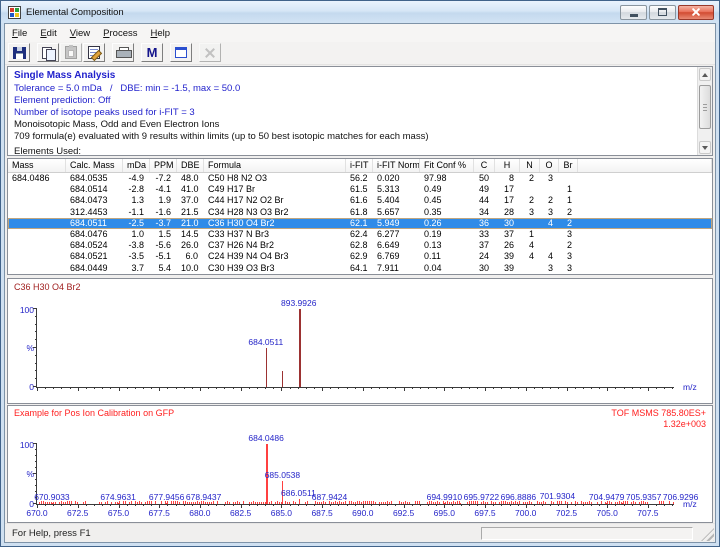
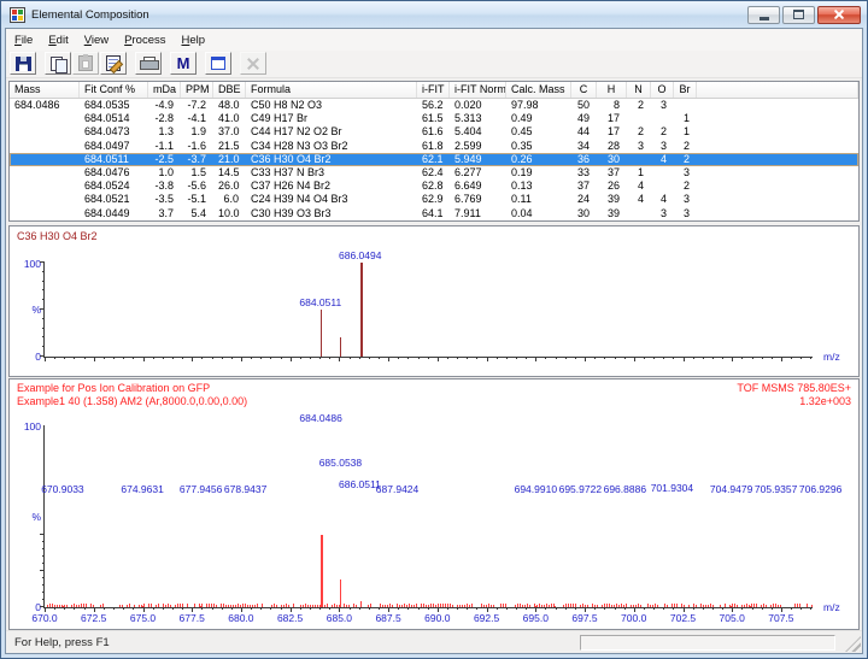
  Elemental Composition
  File
  Edit
  View
  Process
  Help
  M
- Single Mass Analysis
- Tolerance = 5.0 mDa / DBE: min = -1.5, max = 50.0
- Element prediction: Off
- Number of isotope peaks used for i-FIT = 3
- Monoisotopic Mass, Odd and Even Electron Ions
- 709 formula(e) evaluated with 9 results within limits (up to 50 best isotopic matches for each mass)
- Elements Used:
  Mass
- Calc. Mass
+ Fit Conf %
  mDa
  PPM
  DBE
  Formula
  i-FIT
  i-FIT Norm
- Fit Conf %
+ Calc. Mass
  C
  H
  N
  O
  Br
  684.0486
  684.0535
  -4.9
  -7.2
  48.0
  C50 H8 N2 O3
  56.2
  0.020
  97.98
  50
  8
  2
  3
  684.0514
  -2.8
  -4.1
  41.0
  C49 H17 Br
  61.5
  5.313
  0.49
  49
  17
  1
  684.0473
  1.3
  1.9
  37.0
  C44 H17 N2 O2 Br
  61.6
  5.404
  0.45
  44
  17
  2
  2
  1
- 312.4453
+ 684.0497
  -1.1
  -1.6
  21.5
  C34 H28 N3 O3 Br2
  61.8
- 5.657
+ 2.599
  0.35
  34
  28
  3
  3
  2
  684.0511
  -2.5
  -3.7
  21.0
  C36 H30 O4 Br2
  62.1
  5.949
  0.26
  36
  30
  4
  2
  684.0476
  1.0
  1.5
  14.5
  C33 H37 N Br3
  62.4
  6.277
  0.19
  33
  37
  1
  3
  684.0524
  -3.8
  -5.6
  26.0
  C37 H26 N4 Br2
  62.8
  6.649
  0.13
  37
  26
  4
  2
  684.0521
  -3.5
  -5.1
  6.0
  C24 H39 N4 O4 Br3
  62.9
  6.769
  0.11
  24
  39
  4
  4
  3
  684.0449
  3.7
  5.4
  10.0
  C30 H39 O3 Br3
  64.1
  7.911
  0.04
  30
  39
  3
  3
  C36 H30 O4 Br2
  100
  %
  0
  m/z
  684.0511
- 893.9926
+ 686.0494
  Example for Pos Ion Calibration on GFP
+ Example1 40 (1.358) AM2 (Ar,8000.0,0.00,0.00)
  TOF MSMS 785.80ES+
  1.32e+003
  100
  %
  0
  m/z
  670.9033
  674.9631
  677.9456
  678.9437
  684.0486
  685.0538
  686.0511
  687.9424
  694.9910
  695.9722
  696.8886
  701.9304
  704.9479
  705.9357
  706.9296
  670.0
  672.5
  675.0
  677.5
  680.0
  682.5
  685.0
  687.5
  690.0
  692.5
  695.0
  697.5
  700.0
  702.5
  705.0
  707.5
  For Help, press F1
